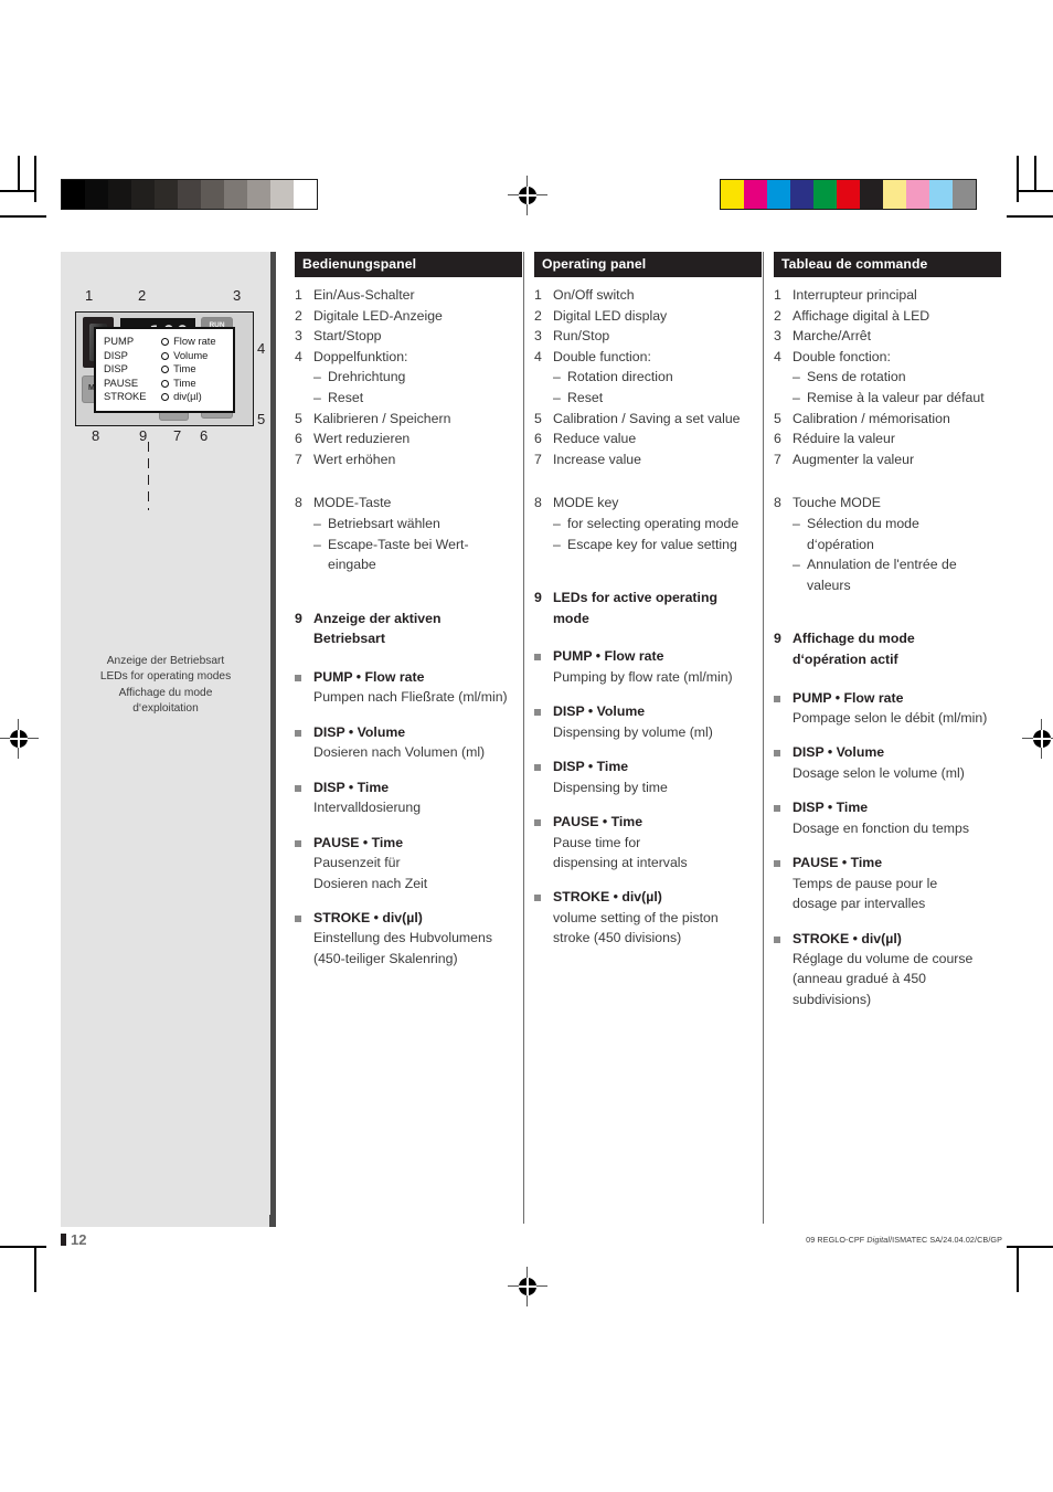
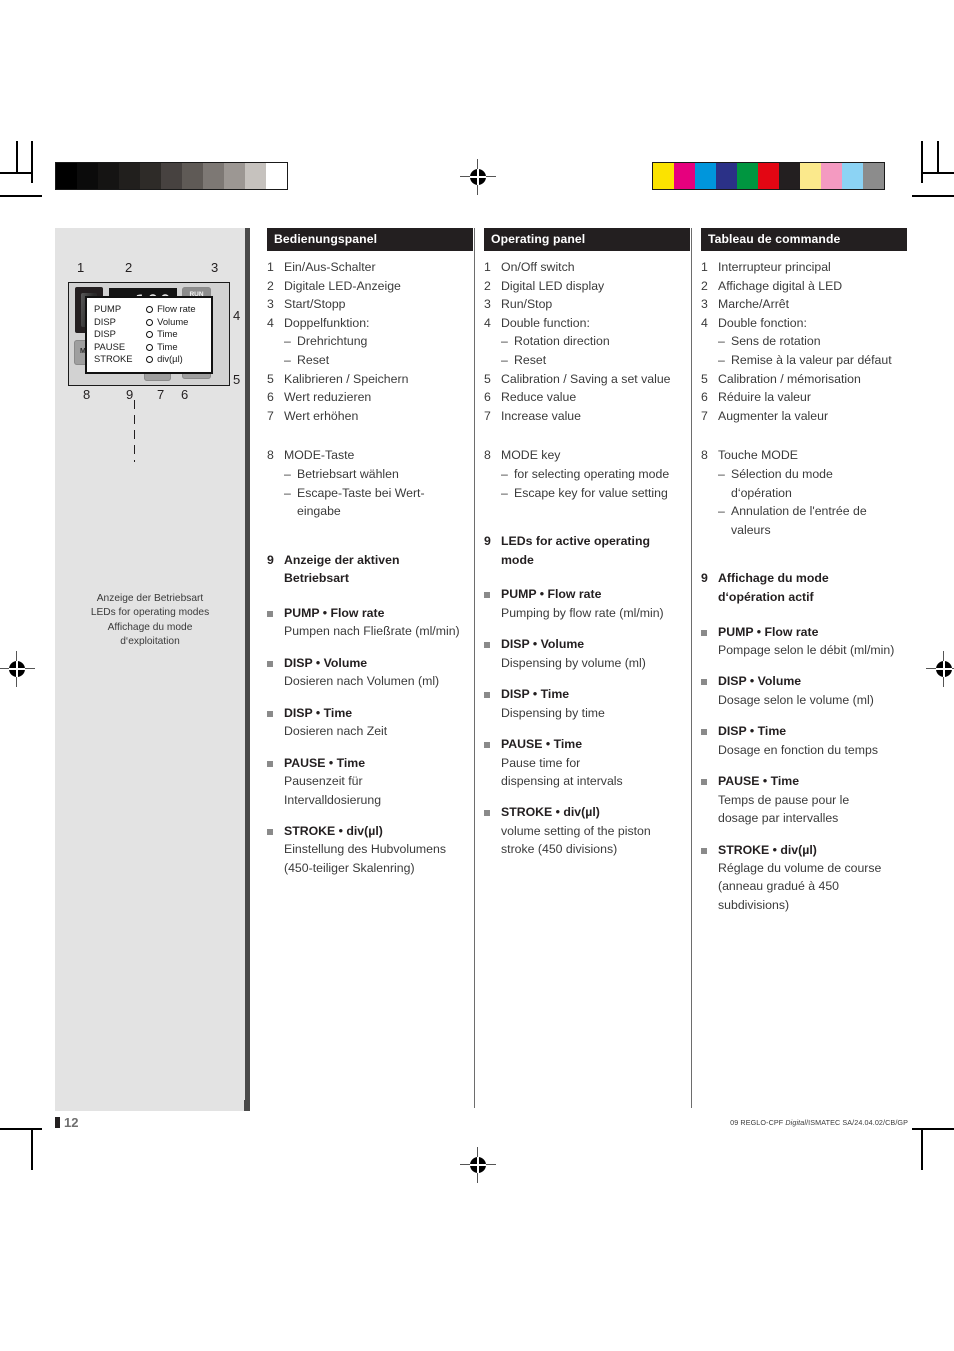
  1
  2
  3
  4
  5
  6
  7
  8
  9
  PUMP	Flow rate
  DISP	Volume
  DISP	Time
  PAUSE	Time
  STROKE	div(µl)
  Anzeige der Betriebsart
  LEDs for operating modes
  Affichage du mode
  d‘exploitation
  Bedienungspanel
  1
  Ein/Aus-Schalter
  2
  Digitale LED-Anzeige
  3
  Start/Stopp
  4
  Doppelfunktion:
  –
  Drehrichtung
  –
  Reset
  5
  Kalibrieren / Speichern
  6
  Wert reduzieren
  7
  Wert erhöhen
  8
  MODE-Taste
  –
  Betriebsart wählen
  –
  Escape-Taste bei Wert-
  eingabe
  9
  Anzeige der aktiven
  Betriebsart
  PUMP • Flow rate
  Pumpen nach Fließrate (ml/min)
  DISP • Volume
  Dosieren nach Volumen (ml)
  DISP • Time
- Intervalldosierung
+ Dosieren nach Zeit
  PAUSE • Time
  Pausenzeit für
- Dosieren nach Zeit
+ Intervalldosierung
  STROKE • div(µl)
  Einstellung des Hubvolumens
  (450-teiliger Skalenring)
  Operating panel
  1
  On/Off switch
  2
  Digital LED display
  3
  Run/Stop
  4
  Double function:
  –
  Rotation direction
  –
  Reset
  5
  Calibration / Saving a set value
  6
  Reduce value
  7
  Increase value
  8
  MODE key
  –
  for selecting operating mode
  –
  Escape key for value setting
  9
  LEDs for active operating
  mode
  PUMP • Flow rate
  Pumping by flow rate (ml/min)
  DISP • Volume
  Dispensing by volume (ml)
  DISP • Time
  Dispensing by time
  PAUSE • Time
  Pause time for
  dispensing at intervals
  STROKE • div(µl)
  volume setting of the piston
  stroke (450 divisions)
  Tableau de commande
  1
  Interrupteur principal
  2
  Affichage digital à LED
  3
  Marche/Arrêt
  4
  Double fonction:
  –
  Sens de rotation
  –
  Remise à la valeur par défaut
  5
  Calibration / mémorisation
  6
  Réduire la valeur
  7
  Augmenter la valeur
  8
  Touche MODE
  –
  Sélection du mode
  d‘opération
  –
  Annulation de l'entrée de
  valeurs
  9
  Affichage du mode
  d‘opération actif
  PUMP • Flow rate
  Pompage selon le débit (ml/min)
  DISP • Volume
  Dosage selon le volume (ml)
  DISP • Time
  Dosage en fonction du temps
  PAUSE • Time
  Temps de pause pour le
  dosage par intervalles
  STROKE • div(µl)
  Réglage du volume de course
  (anneau gradué à 450
  subdivisions)
  12
  09 REGLO-CPF Digital/ISMATEC SA/24.04.02/CB/GP
